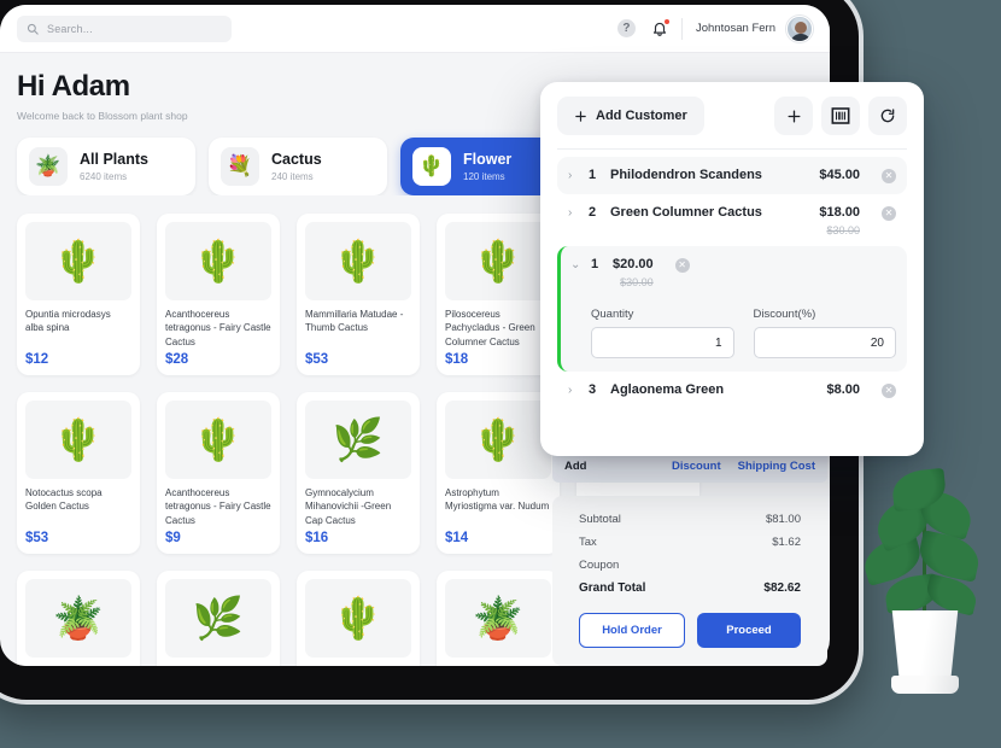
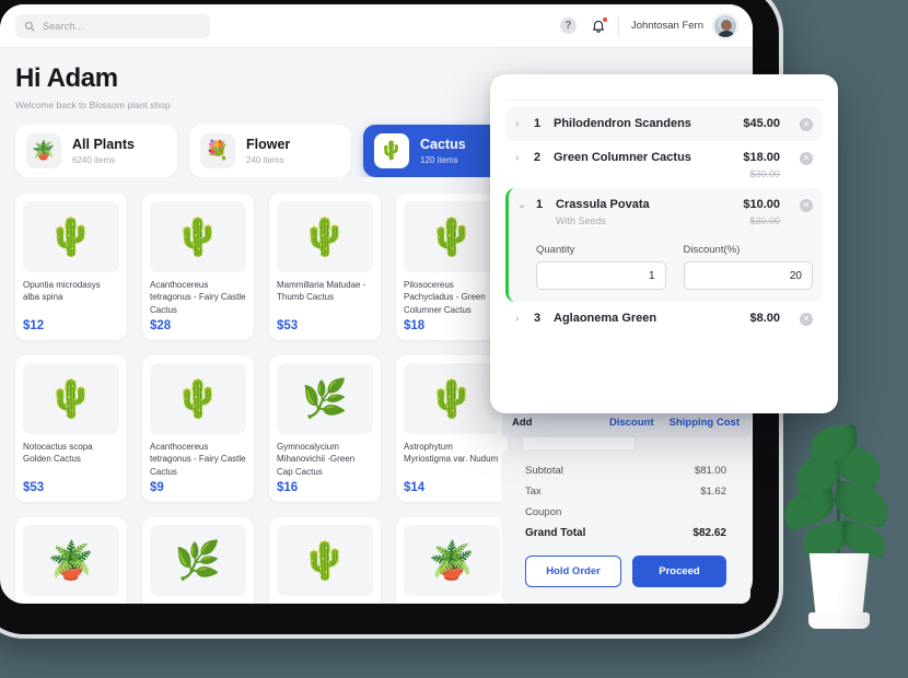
  Search...
  ?
  Johntosan Fern
  Hi Adam
  Welcome back to Blossom plant shop
  🪴
  All Plants
  6240 items
  💐
- Cactus
+ Flower
  240 items
  🌵
- Flower
+ Cactus
  120 items
  🌵
  Opuntia microdasys alba spina
  $12
  🌵
  Acanthocereus tetragonus - Fairy Castle Cactus
  $28
  🌵
  Mammillaria Matudae - Thumb Cactus
  $53
  🌵
  Pilosocereus Pachycladus - Green Columner Cactus
  $18
  🌵
  Notocactus scopa Golden Cactus
  $53
  🌵
  Acanthocereus tetragonus - Fairy Castle Cactus
  $9
  🌿
  Gymnocalycium Mihanovichii -Green Cap Cactus
  $16
  🌵
  Astrophytum Myriostigma var. Nudum
  $14
  🪴
  🌿
  🌵
  🪴
  Add
  Discount
  Shipping Cost
  Subtotal
  $81.00
  Tax
  $1.62
  Coupon
  Grand Total
  $82.62
  Hold Order
  Proceed
- Add Customer
  ›
  1
  Philodendron Scandens
  $45.00
  ✕
  ›
  2
  Green Columner Cactus
  $18.00
  $30.00
  ✕
  ⌄
  1
+ Crassula Povata
+ With Seeds
- $20.00
+ $10.00
  $30.00
  ✕
  Quantity
  1
  Discount(%)
  20
  ›
  3
  Aglaonema Green
  $8.00
  ✕
